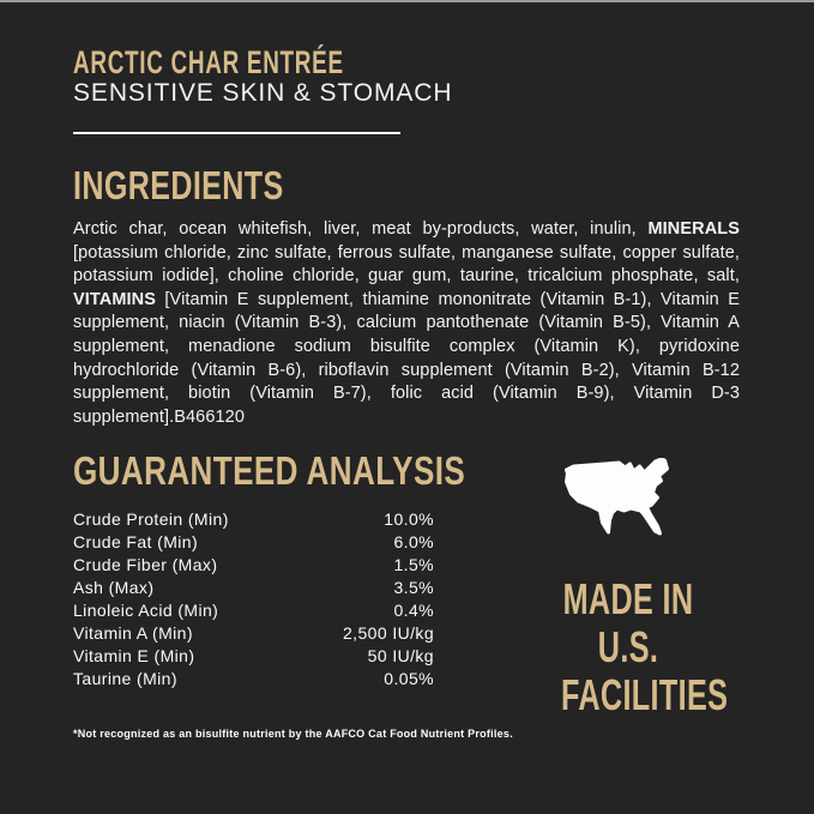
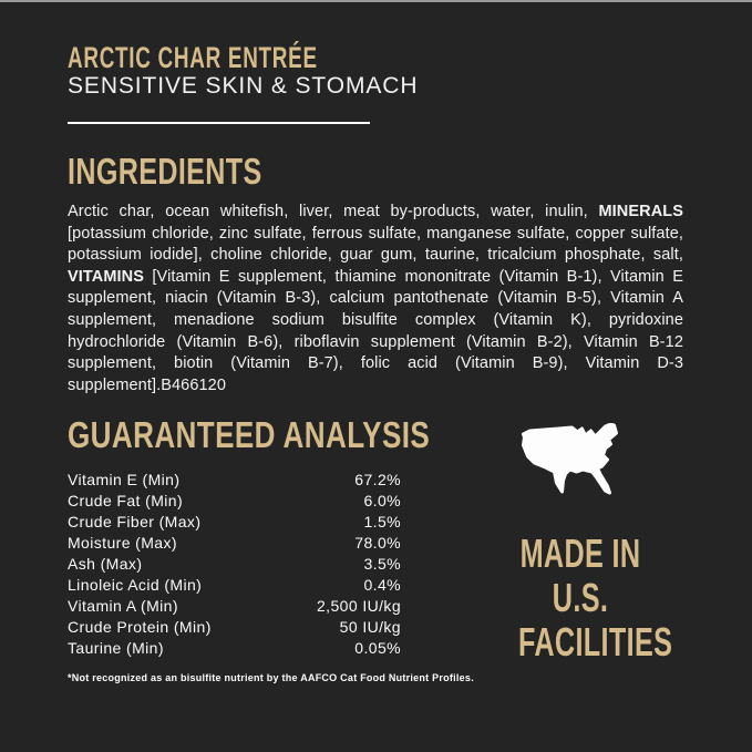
  ARCTIC CHAR ENTRÉE
  SENSITIVE SKIN & STOMACH
  INGREDIENTS
  Arctic char, ocean whitefish, liver, meat by-products, water, inulin, MINERALS [potassium chloride, zinc sulfate, ferrous sulfate, manganese sulfate, copper sulfate, potassium iodide], choline chloride, guar gum, taurine, tricalcium phosphate, salt, VITAMINS [Vitamin E supplement, thiamine mononitrate (Vitamin B-1), Vitamin E supplement, niacin (Vitamin B-3), calcium pantothenate (Vitamin B-5), Vitamin A supplement, menadione sodium bisulfite complex (Vitamin K), pyridoxine hydrochloride (Vitamin B-6), riboflavin supplement (Vitamin B-2), Vitamin B-12 supplement, biotin (Vitamin B-7), folic acid (Vitamin B-9), Vitamin D-3 supplement].B466120
  GUARANTEED ANALYSIS
- Crude Protein (Min)
+ Vitamin E (Min)
- 10.0%
+ 67.2%
  Crude Fat (Min)
  6.0%
  Crude Fiber (Max)
  1.5%
+ Moisture (Max)
+ 78.0%
  Ash (Max)
  3.5%
  Linoleic Acid (Min)
  0.4%
  Vitamin A (Min)
  2,500 IU/kg
- Vitamin E (Min)
+ Crude Protein (Min)
  50 IU/kg
  Taurine (Min)
  0.05%
  *Not recognized as an bisulfite nutrient by the AAFCO Cat Food Nutrient Profiles.
  MADE IN
  U.S.
  FACILITIES
